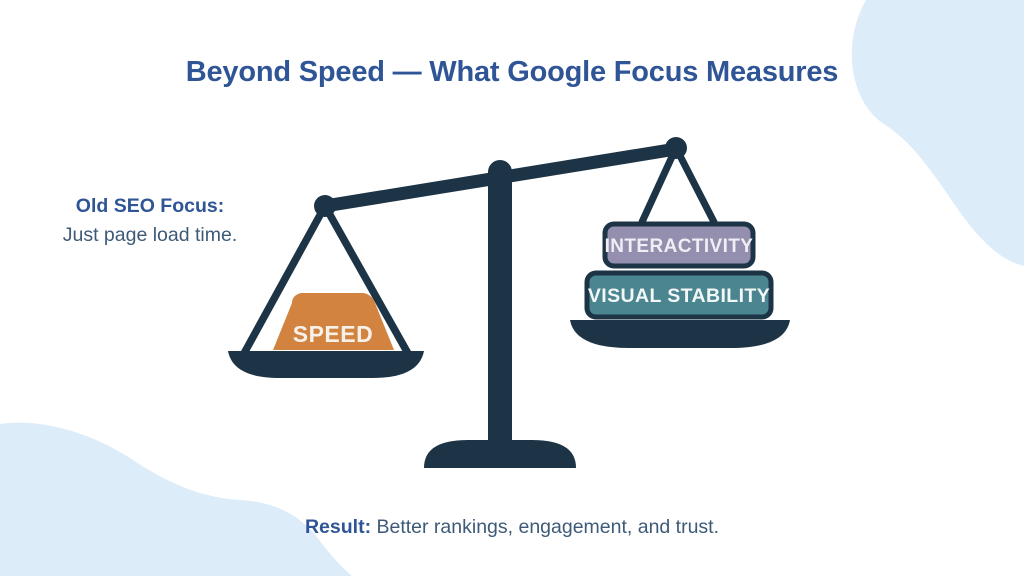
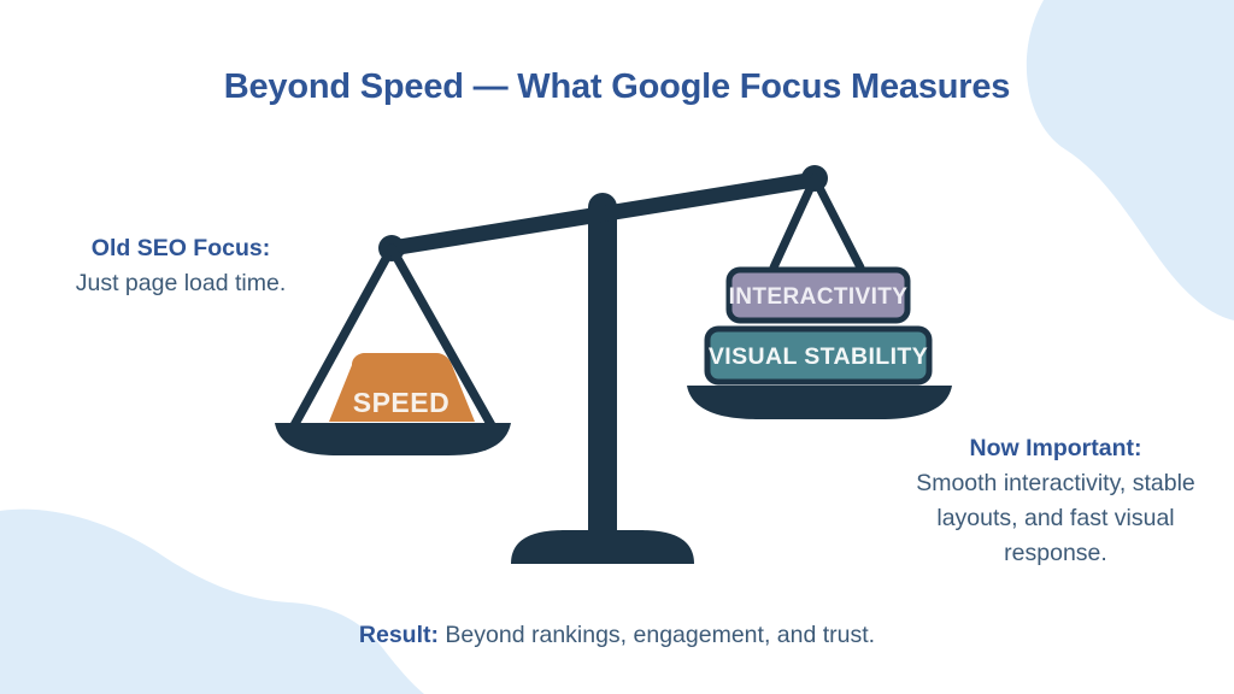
  Beyond Speed — What Google Focus Measures
  Old SEO Focus:
  Just page load time.
+ Now Important:
+ Smooth interactivity, stable layouts, and fast visual response.
- Result: Better rankings, engagement, and trust.
+ Result: Beyond rankings, engagement, and trust.
  SPEED
  INTERACTIVITY
  VISUAL STABILITY
